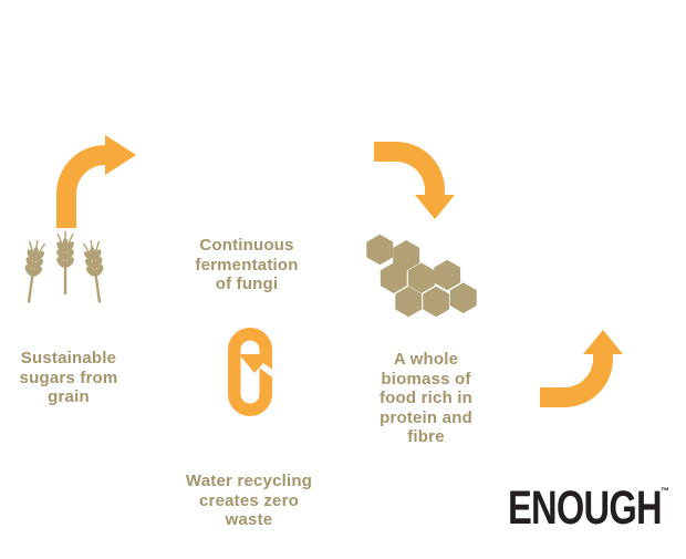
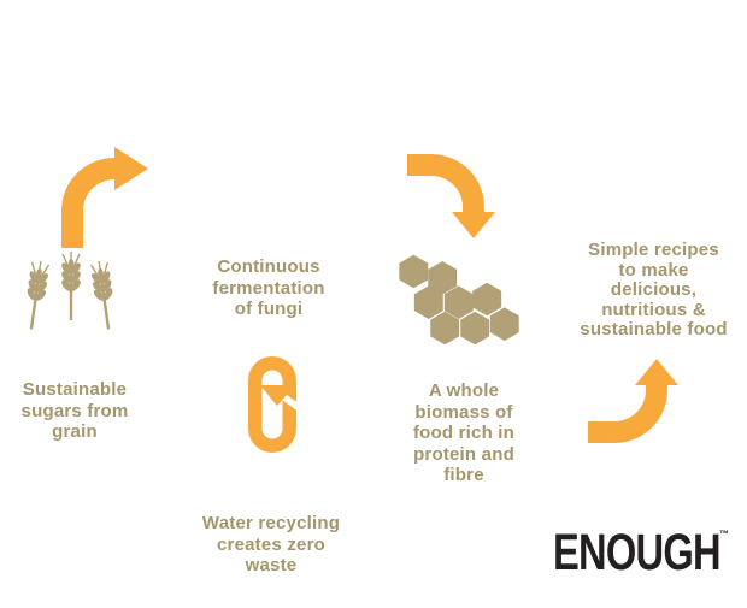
  Sustainable
  sugars from
  grain
  Continuous
  fermentation
  of fungi
  A whole
  biomass of
  food rich in
  protein and
  fibre
+ Simple recipes
+ to make
+ delicious,
+ nutritious &
+ sustainable food
  Water recycling
  creates zero
  waste
  ENOUGH
  ™
